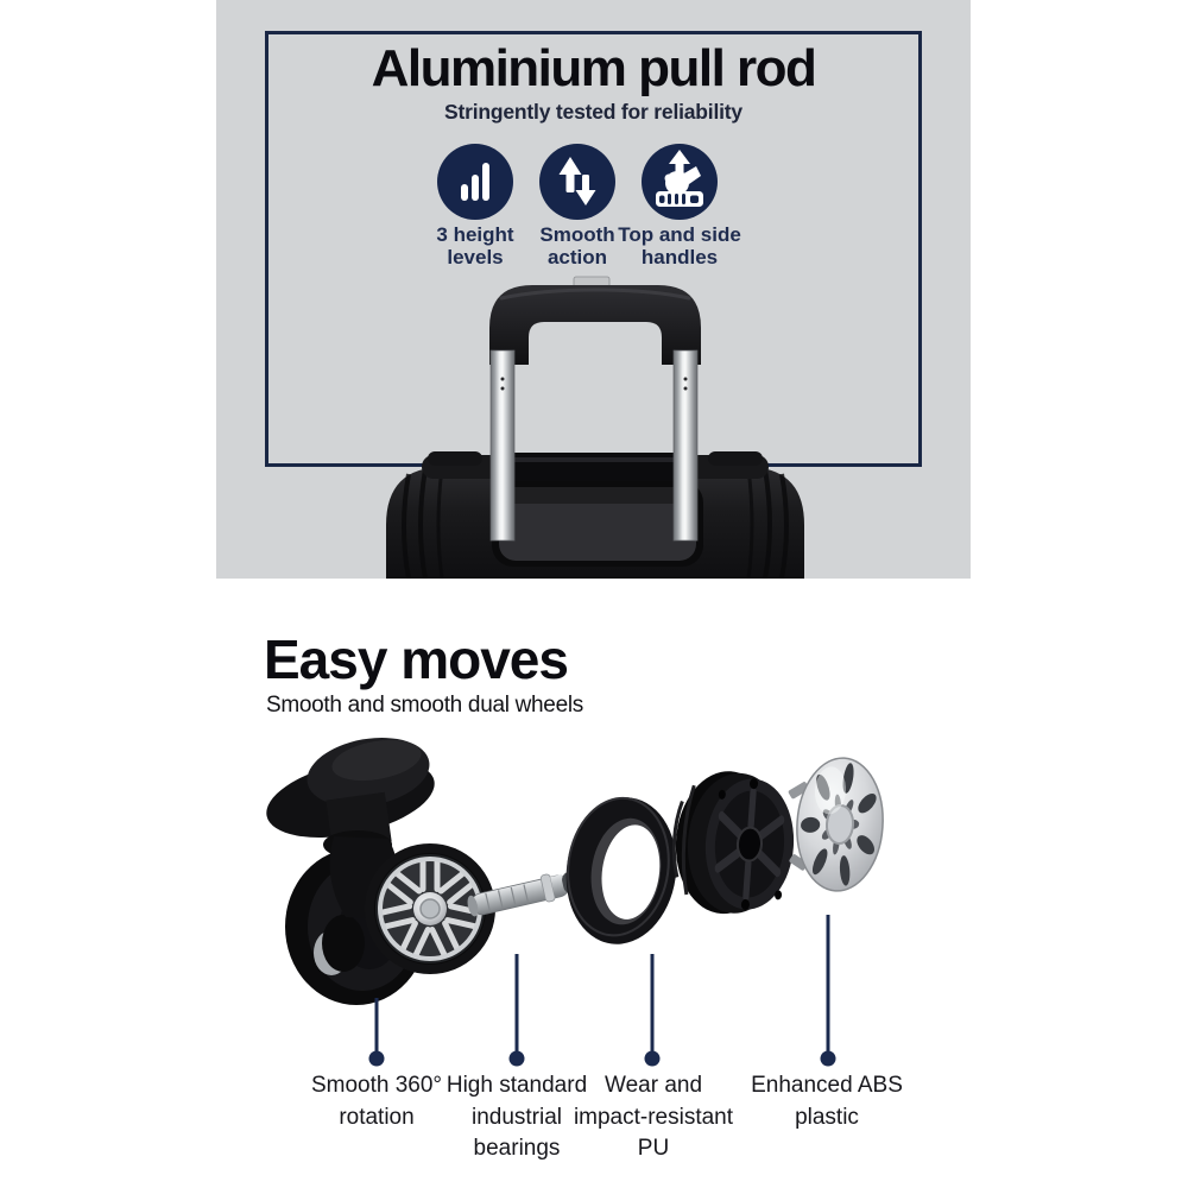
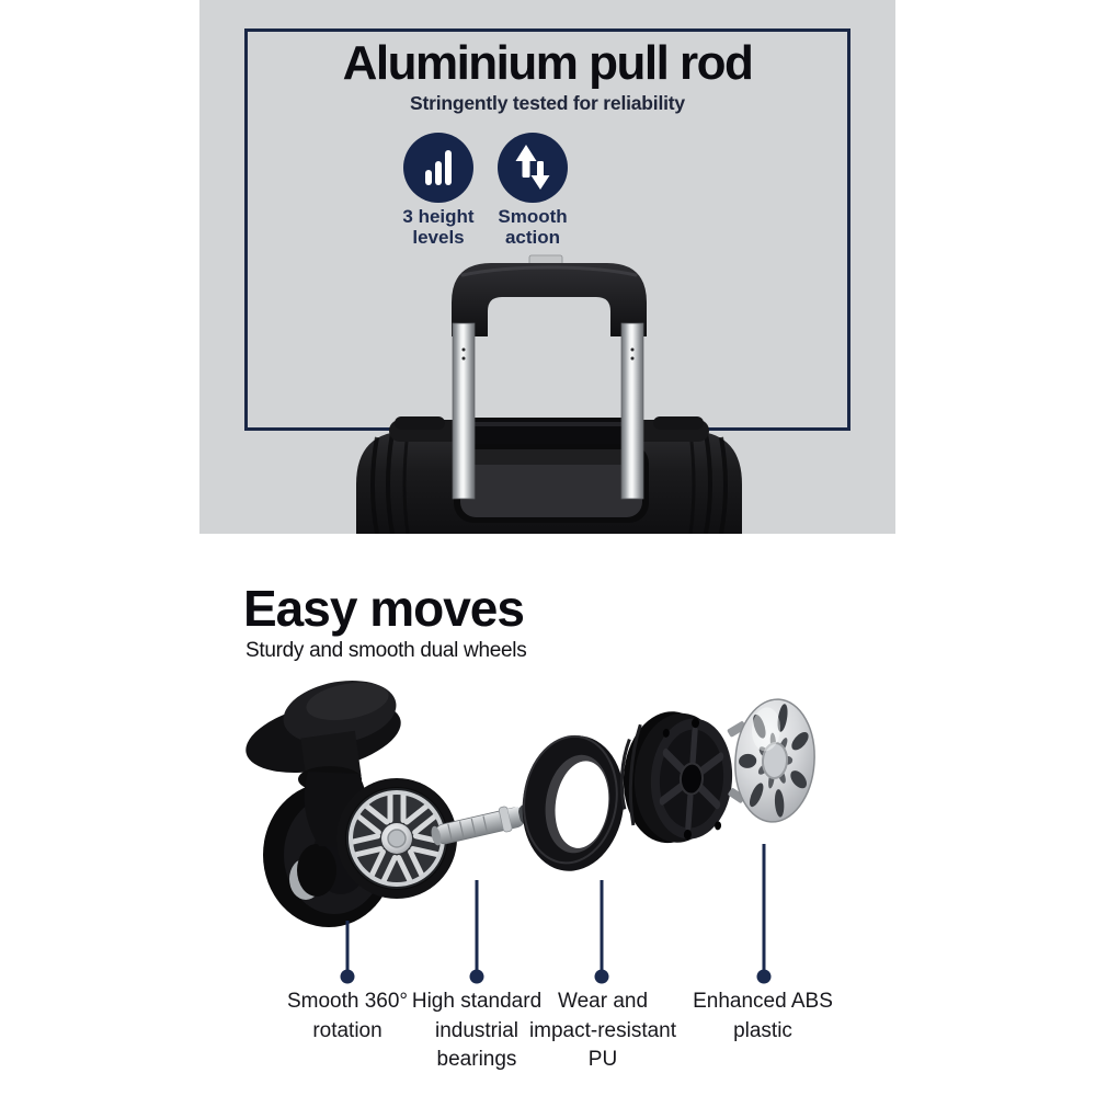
  Aluminium pull rod
  Stringently tested for reliability
  3 height
  levels
  Smooth
  action
- Top and side
- handles
  Easy moves
- Smooth and smooth dual wheels
+ Sturdy and smooth dual wheels
  Smooth 360°
  rotation
  High standard
  industrial
  bearings
  Wear and
  impact-resistant
  PU
  Enhanced ABS
  plastic
